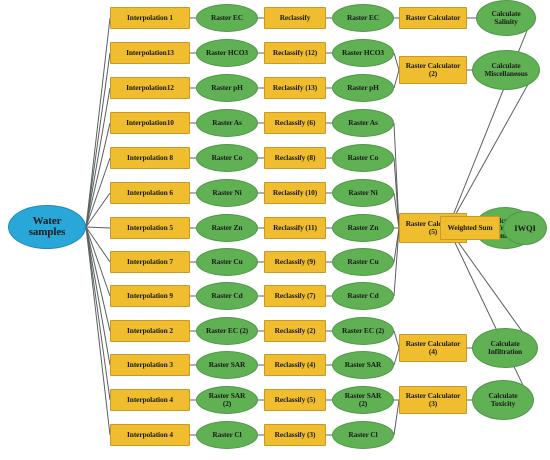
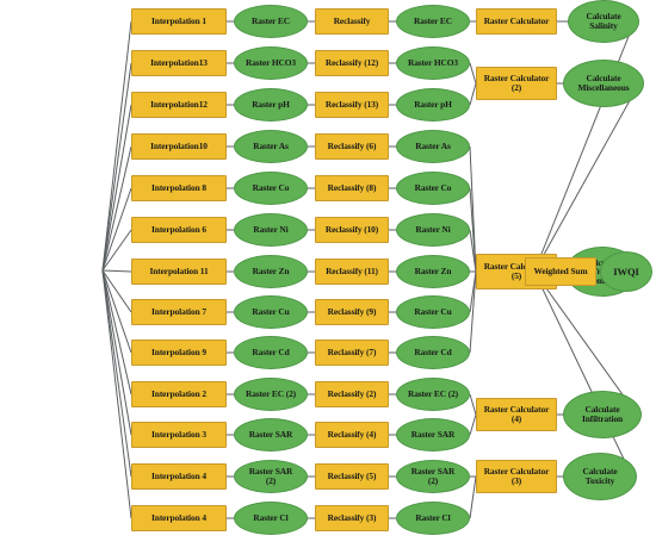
- Water
- samples
  Interpolation 1
  Raster EC
  Reclassify
  Raster EC
  Interpolation13
  Raster HCO3
  Reclassify (12)
  Raster HCO3
  Interpolation12
  Raster pH
  Reclassify (13)
  Raster pH
  Interpolation10
  Raster As
  Reclassify (6)
  Raster As
  Interpolation 8
  Raster Co
  Reclassify (8)
  Raster Co
  Interpolation 6
  Raster Ni
  Reclassify (10)
  Raster Ni
- Interpolation 5
+ Interpolation 11
  Raster Zn
  Reclassify (11)
  Raster Zn
  Interpolation 7
  Raster Cu
  Reclassify (9)
  Raster Cu
  Interpolation 9
  Raster Cd
  Reclassify (7)
  Raster Cd
  Interpolation 2
  Raster EC (2)
  Reclassify (2)
  Raster EC (2)
  Interpolation 3
  Raster SAR
  Reclassify (4)
  Raster SAR
  Interpolation 4
  Raster SAR
  (2)
  Reclassify (5)
  Raster SAR
  (2)
  Interpolation 4
  Raster Cl
  Reclassify (3)
  Raster Cl
  Raster Calculator
  Raster Calculator
  (2)
  (5)
  Raster Calculator
  (4)
  Raster Calculator
  (3)
  Calculate
  Salinity
  Calculate
  Miscellaneous
  Calculate
  Infiltration
  Calculate
  Toxicity
  Weighted Sum
  IWQI
